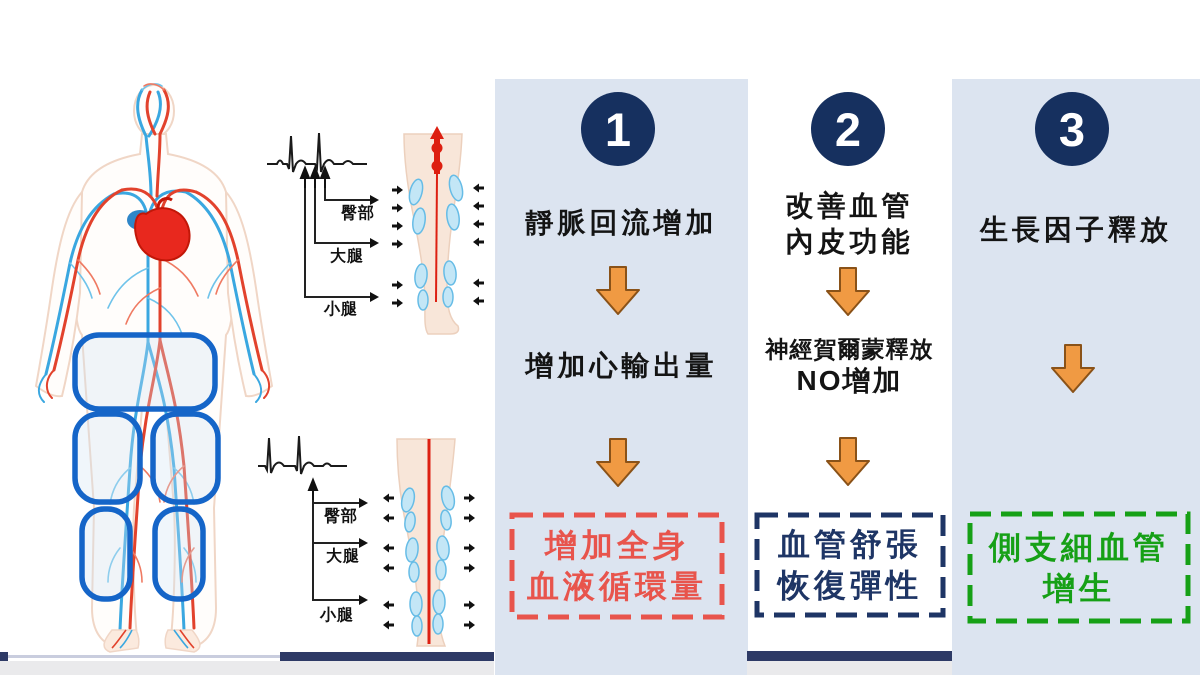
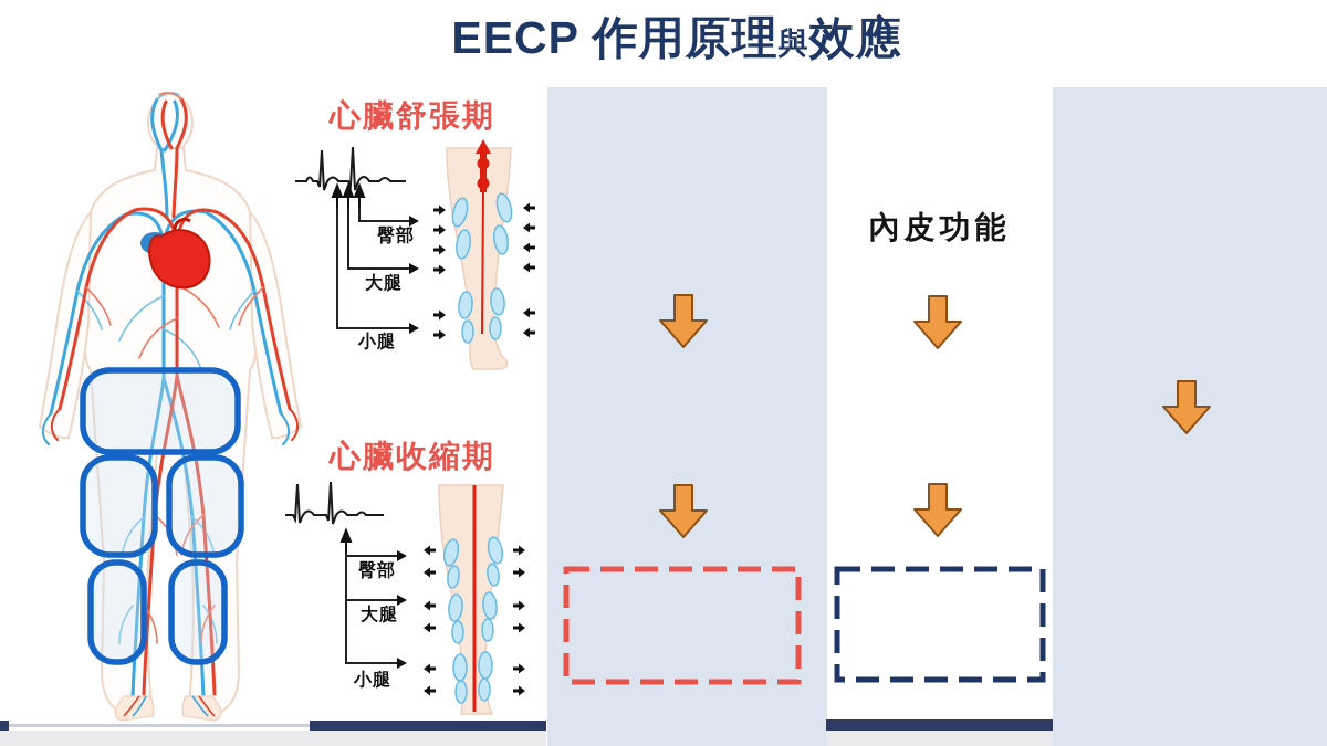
+ EECP 作用原理與效應
+ 心臟舒張期
  臀部
  大腿
  小腿
+ 心臟收縮期
  臀部
  大腿
  小腿
- 1
- 靜脈回流增加
- 增加心輸出量
- 增加全身
- 血液循環量
- 2
- 改善血管
  內皮功能
- 神經賀爾蒙釋放
- NO增加
- 血管舒張
- 恢復彈性
- 3
- 生長因子釋放
- 側支細血管
- 增生
